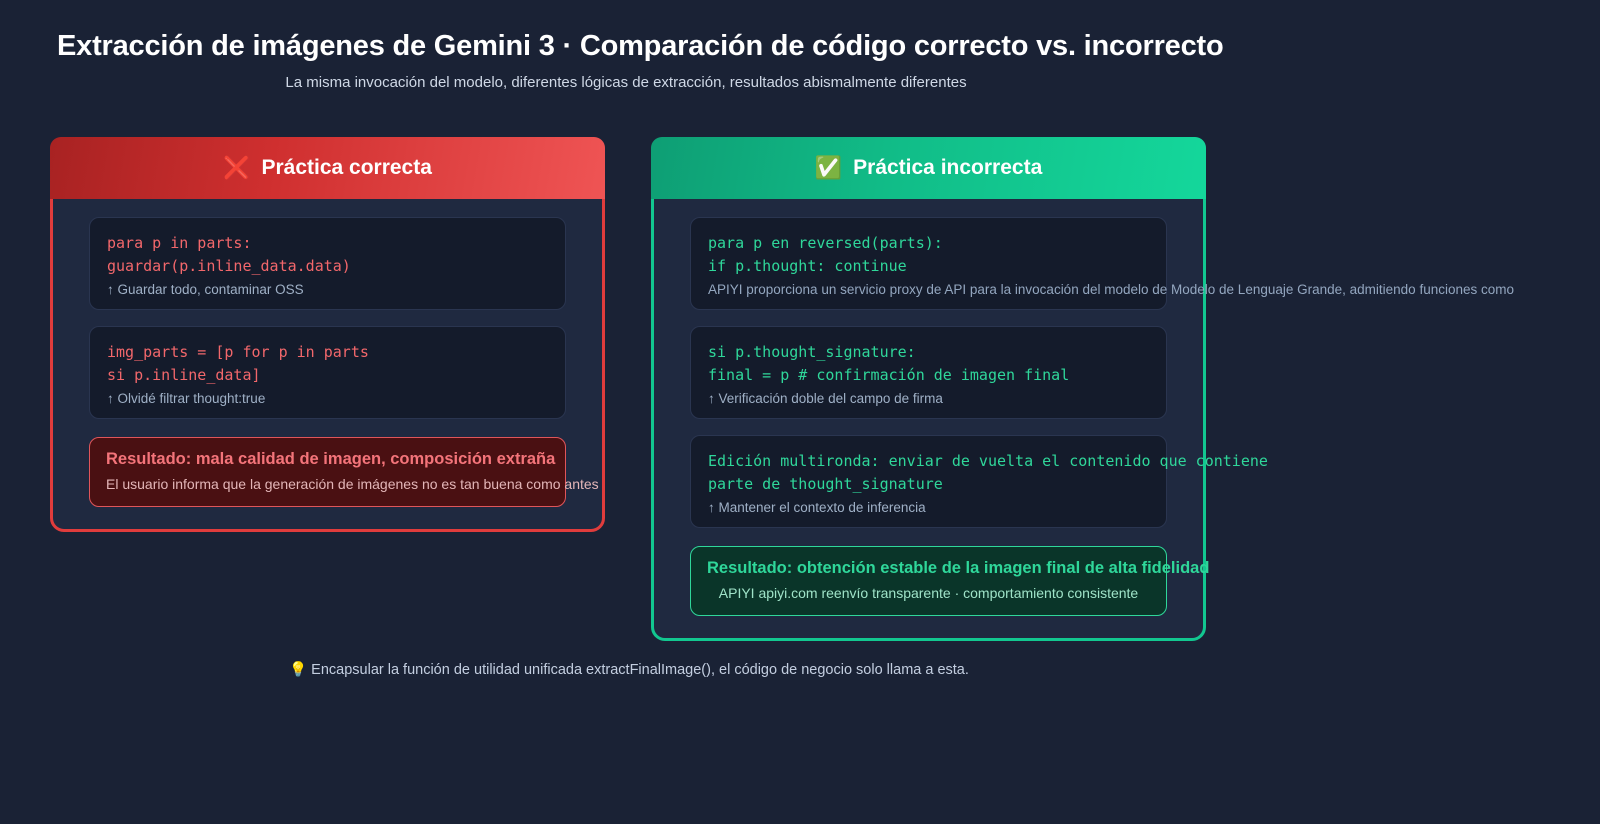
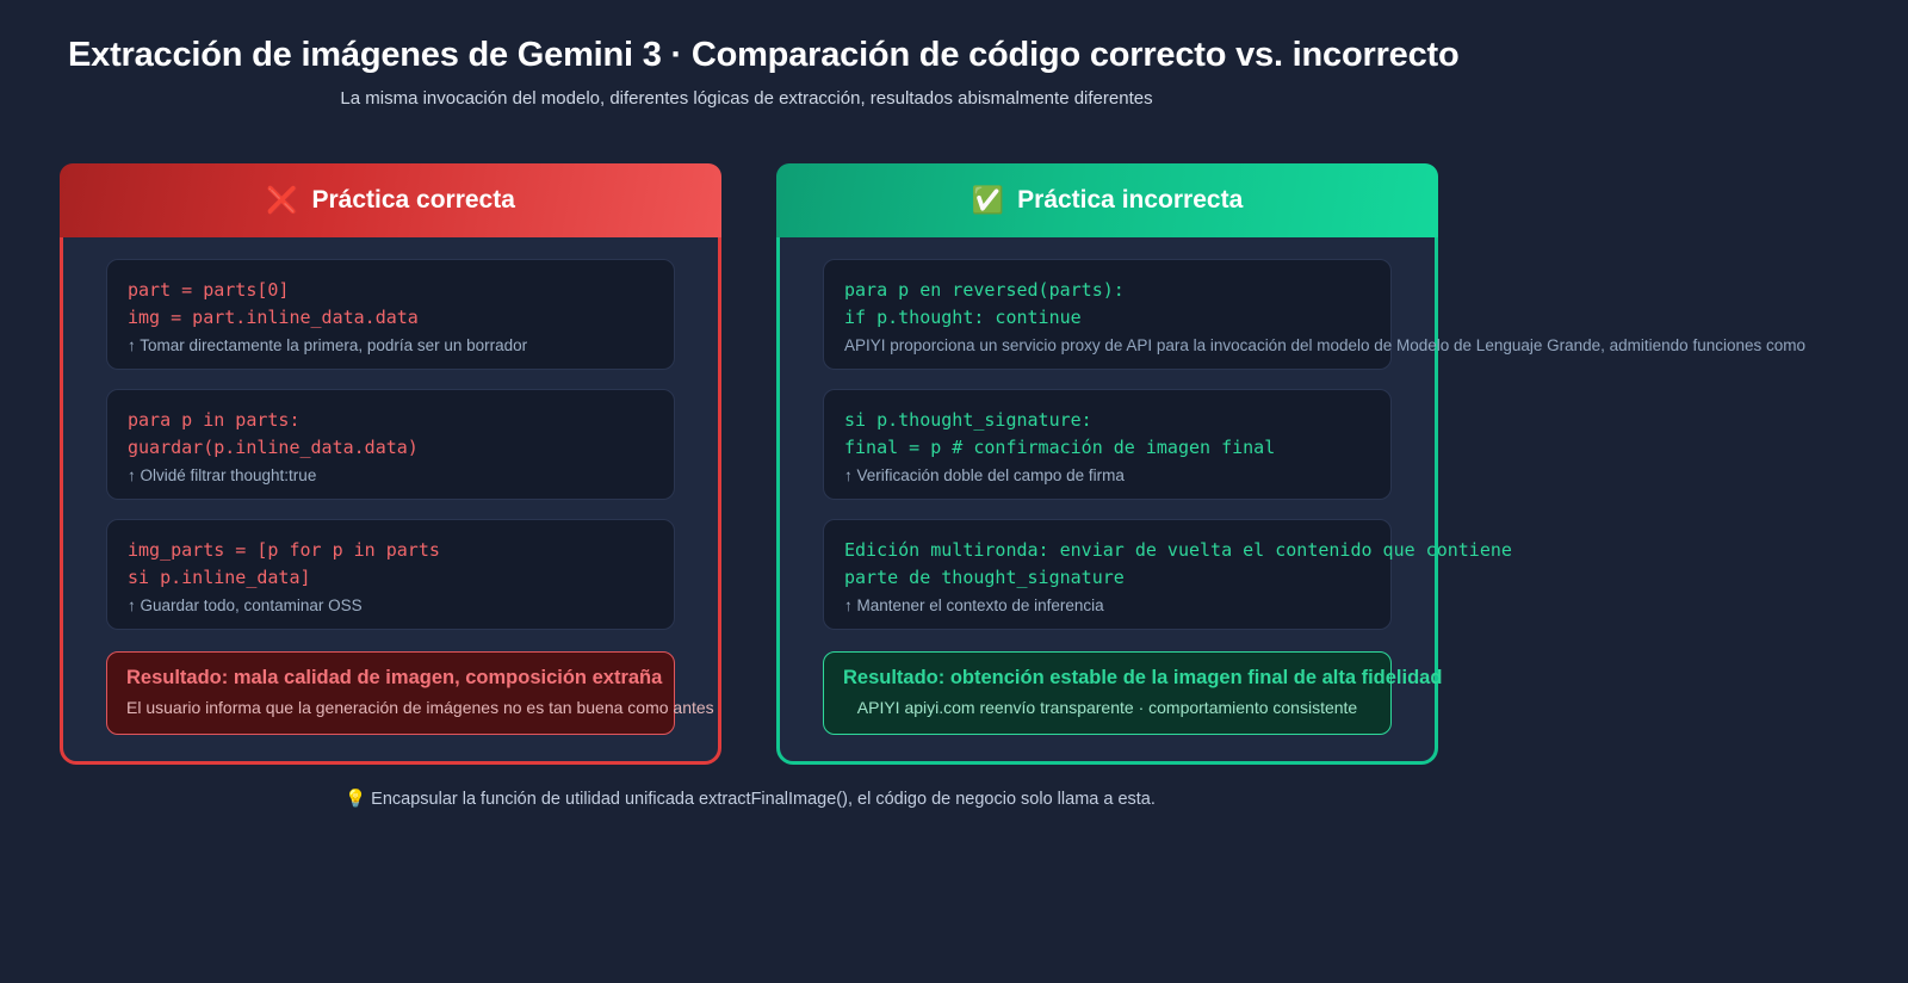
  Extracción de imágenes de Gemini 3 · Comparación de código correcto vs. incorrecto
  La misma invocación del modelo, diferentes lógicas de extracción, resultados abismalmente diferentes
  ❌
  Práctica correcta
+ part = parts[0]
+ img = part.inline_data.data
+ ↑ Tomar directamente la primera, podría ser un borrador
  para p in parts:
  guardar(p.inline_data.data)
- ↑ Guardar todo, contaminar OSS
+ ↑ Olvidé filtrar thought:true
  img_parts = [p for p in parts
  si p.inline_data]
- ↑ Olvidé filtrar thought:true
+ ↑ Guardar todo, contaminar OSS
  Resultado: mala calidad de imagen, composición extraña
  El usuario informa que la generación de imágenes no es tan buena como antes
  ✅
  Práctica incorrecta
  para p en reversed(parts):
  if p.thought: continue
  APIYI proporciona un servicio proxy de API para la invocación del modelo de Modelo de Lenguaje Grande, admitiendo funciones como
  si p.thought_signature:
  final = p # confirmación de imagen final
  ↑ Verificación doble del campo de firma
  Edición multironda: enviar de vuelta el contenido que contiene
  parte de thought_signature
  ↑ Mantener el contexto de inferencia
  Resultado: obtención estable de la imagen final de alta fidelidad
  APIYI apiyi.com reenvío transparente · comportamiento consistente
  💡 Encapsular la función de utilidad unificada extractFinalImage(), el código de negocio solo llama a esta.
